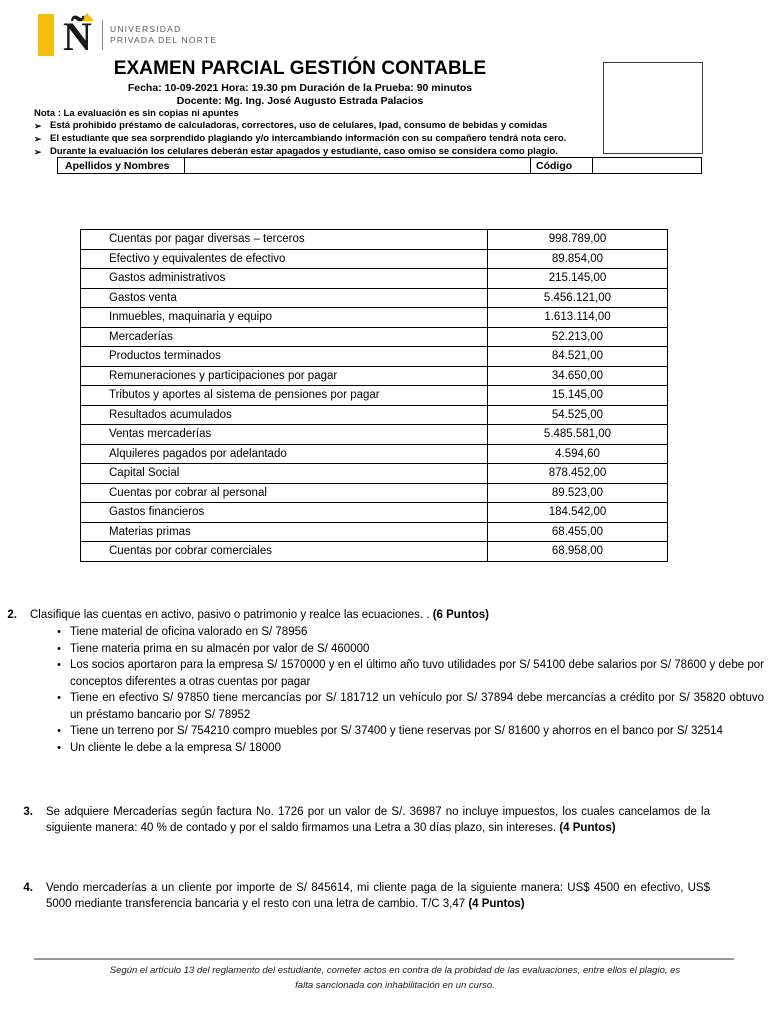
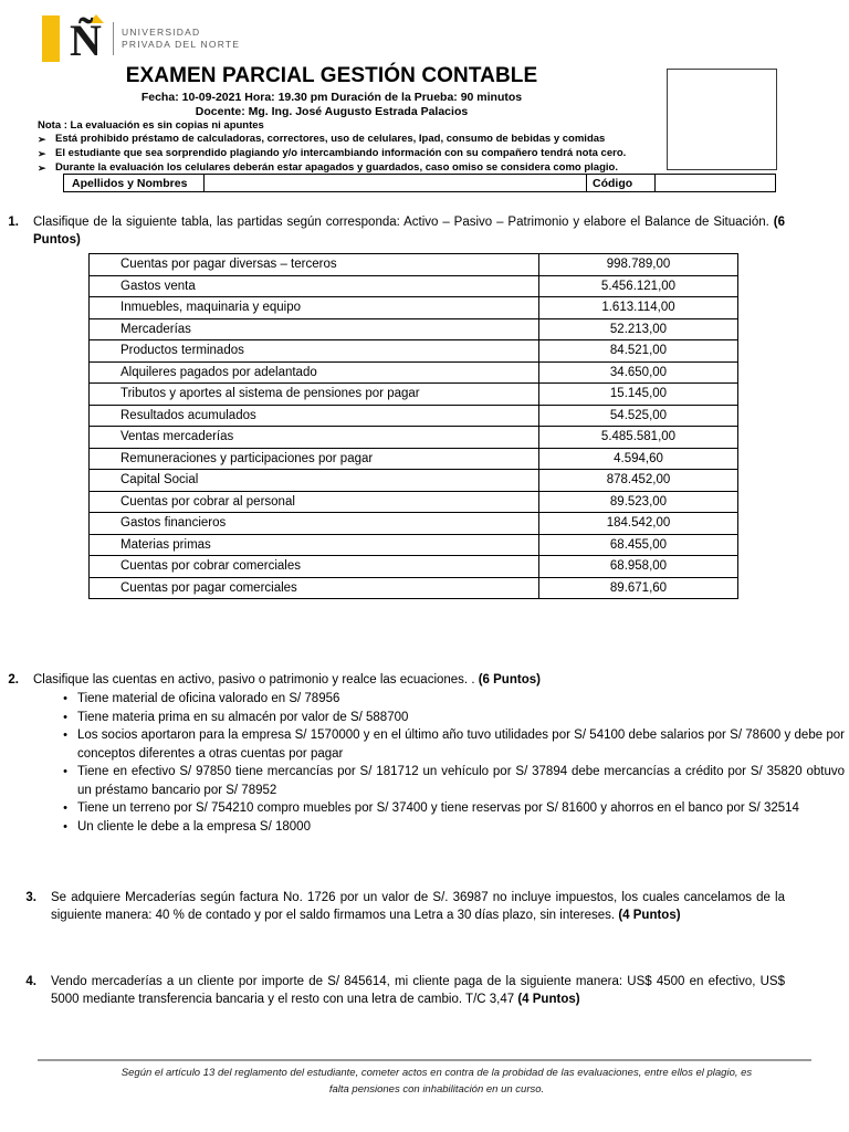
  Ñ
  UNIVERSIDAD
  PRIVADA DEL NORTE
  EXAMEN PARCIAL GESTIÓN CONTABLE
  Fecha: 10-09-2021 Hora: 19.30 pm Duración de la Prueba: 90 minutos
  Docente: Mg. Ing. José Augusto Estrada Palacios
  Nota : La evaluación es sin copias ni apuntes
  ➢
  Está prohibido préstamo de calculadoras, correctores, uso de celulares, Ipad, consumo de bebidas y comidas
  ➢
  El estudiante que sea sorprendido plagiando y/o intercambiando información con su compañero tendrá nota cero.
  ➢
- Durante la evaluación los celulares deberán estar apagados y estudiante, caso omiso se considera como plagio.
+ Durante la evaluación los celulares deberán estar apagados y guardados, caso omiso se considera como plagio.
  Apellidos y Nombres
  Código
+ 1.
+ Clasifique de la siguiente tabla, las partidas según corresponda: Activo – Pasivo – Patrimonio y elabore el Balance de Situación. (6 Puntos)
  Cuentas por pagar diversas – terceros	998.789,00
- Efectivo y equivalentes de efectivo	89.854,00
- Gastos administrativos	215.145,00
  Gastos venta	5.456.121,00
  Inmuebles, maquinaria y equipo	1.613.114,00
  Mercaderías	52.213,00
  Productos terminados	84.521,00
- Remuneraciones y participaciones por pagar	34.650,00
+ Alquileres pagados por adelantado	34.650,00
  Tributos y aportes al sistema de pensiones por pagar	15.145,00
  Resultados acumulados	54.525,00
  Ventas mercaderías	5.485.581,00
- Alquileres pagados por adelantado	4.594,60
+ Remuneraciones y participaciones por pagar	4.594,60
  Capital Social	878.452,00
  Cuentas por cobrar al personal	89.523,00
  Gastos financieros	184.542,00
  Materias primas	68.455,00
  Cuentas por cobrar comerciales	68.958,00
+ Cuentas por pagar comerciales	89.671,60
  2.
  Clasifique las cuentas en activo, pasivo o patrimonio y realce las ecuaciones. . (6 Puntos)
  •
  Tiene material de oficina valorado en S/ 78956
  •
- Tiene materia prima en su almacén por valor de S/ 460000
+ Tiene materia prima en su almacén por valor de S/ 588700
  •
  Los socios aportaron para la empresa S/ 1570000 y en el último año tuvo utilidades por S/ 54100 debe salarios por S/ 78600 y debe por conceptos diferentes a otras cuentas por pagar
  •
  Tiene en efectivo S/ 97850 tiene mercancías por S/ 181712 un vehículo por S/ 37894 debe mercancías a crédito por S/ 35820 obtuvo un préstamo bancario por S/ 78952
  •
  Tiene un terreno por S/ 754210 compro muebles por S/ 37400 y tiene reservas por S/ 81600 y ahorros en el banco por S/ 32514
  •
  Un cliente le debe a la empresa S/ 18000
  3.
  Se adquiere Mercaderías según factura No. 1726 por un valor de S/. 36987 no incluye impuestos, los cuales cancelamos de la siguiente manera: 40 % de contado y por el saldo firmamos una Letra a 30 días plazo, sin intereses. (4 Puntos)
  4.
  Vendo mercaderías a un cliente por importe de S/ 845614, mi cliente paga de la siguiente manera: US$ 4500 en efectivo, US$ 5000 mediante transferencia bancaria y el resto con una letra de cambio. T/C 3,47 (4 Puntos)
- Según el artículo 13 del reglamento del estudiante, cometer actos en contra de la probidad de las evaluaciones, entre ellos el plagio, es falta sancionada con inhabilitación en un curso.
+ Según el artículo 13 del reglamento del estudiante, cometer actos en contra de la probidad de las evaluaciones, entre ellos el plagio, es falta pensiones con inhabilitación en un curso.
